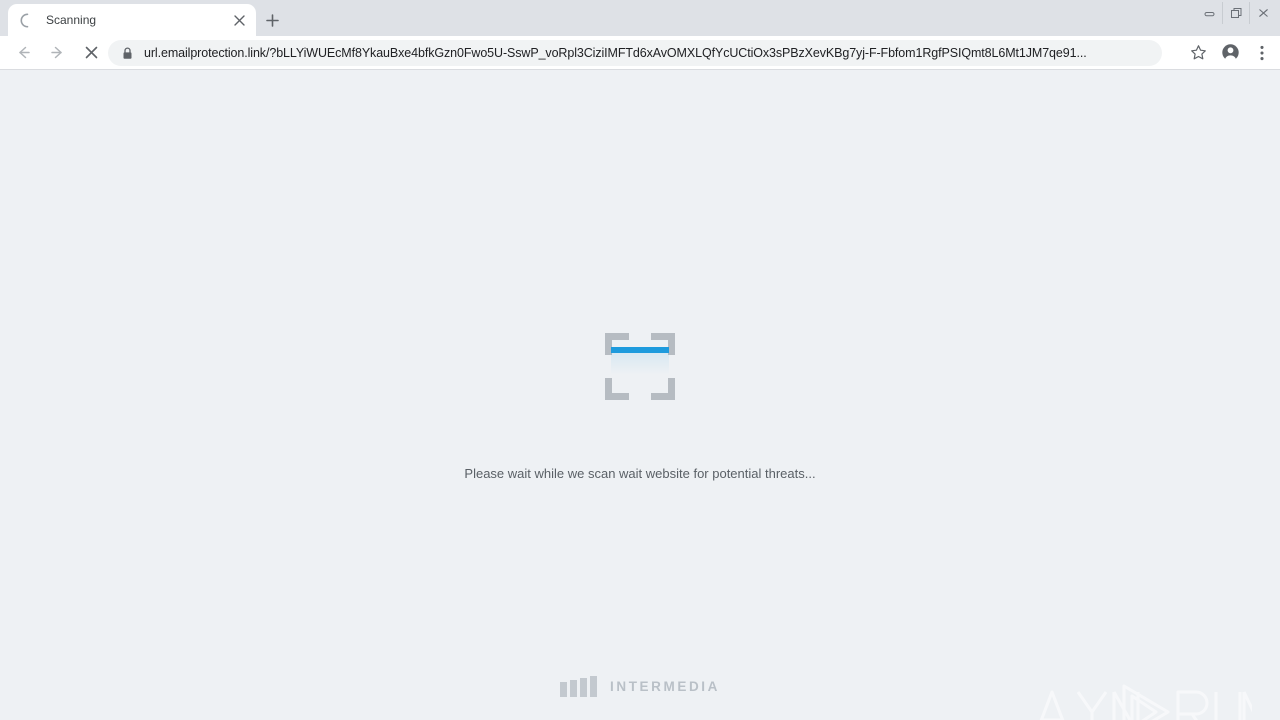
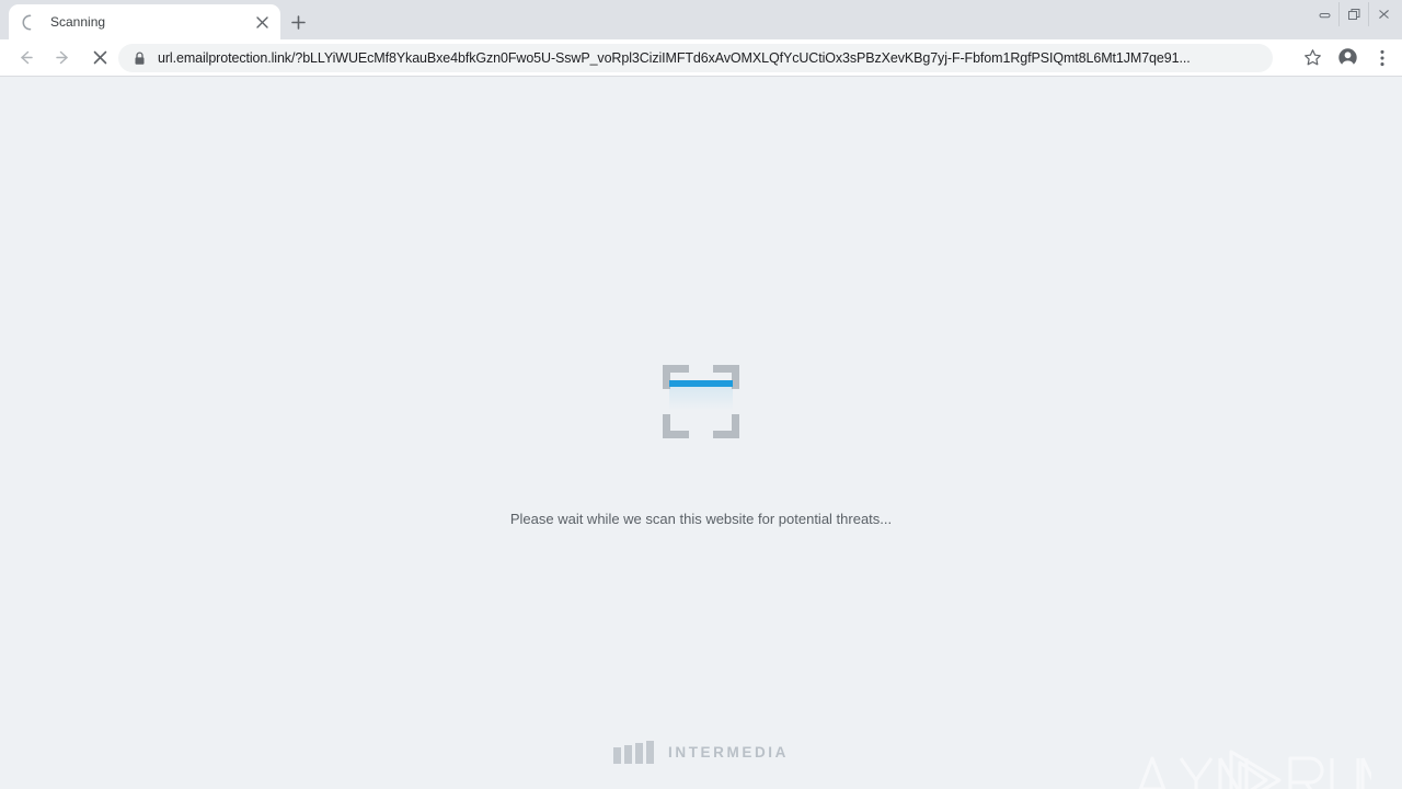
  Scanning
  url.emailprotection.link/?bLLYiWUEcMf8YkauBxe4bfkGzn0Fwo5U-SswP_voRpl3CiziIMFTd6xAvOMXLQfYcUCtiOx3sPBzXevKBg7yj-F-Fbfom1RgfPSIQmt8L6Mt1JM7qe91...
- Please wait while we scan wait website for potential threats...
+ Please wait while we scan this website for potential threats...
  INTERMEDIA
